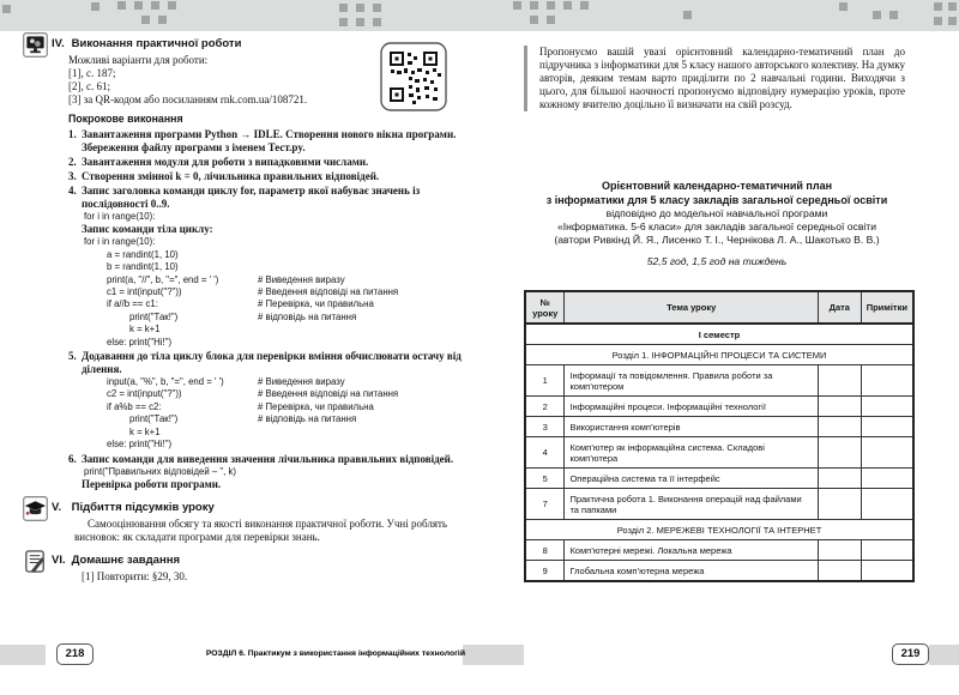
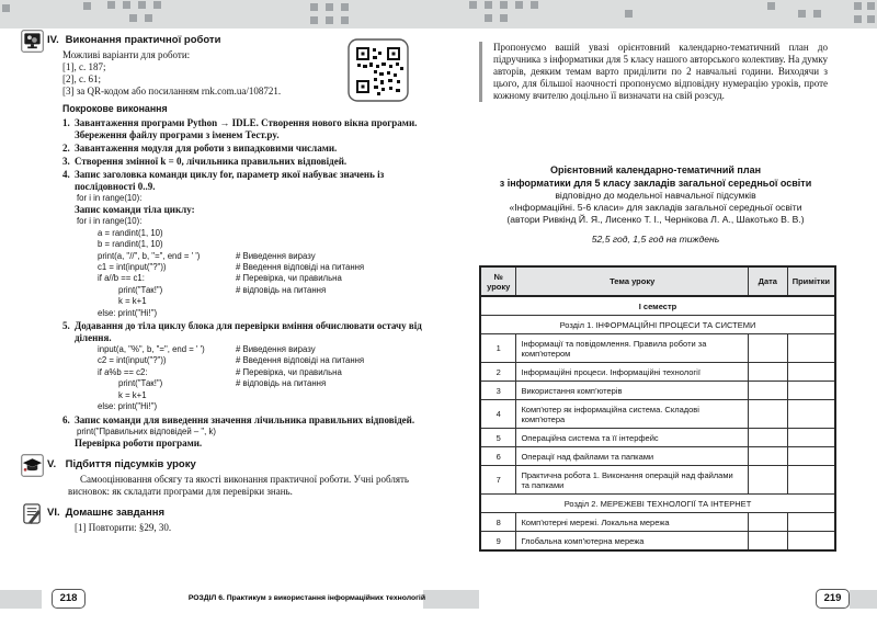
  IV. Виконання практичної роботи
  Можливі варіанти для роботи:
  [1], с. 187;
  [2], с. 61;
  [3] за QR-кодом або посиланням rnk.com.ua/108721.
  Покрокове виконання
  1.
  Завантаження програми Python → IDLE. Створення нового вікна програми. Збереження файлу програми з іменем Тест.py.
  2.
  Завантаження модуля для роботи з випадковими числами.
  3.
  Створення змінної k = 0, лічильника правильних відповідей.
  4.
  Запис заголовка команди циклу for, параметр якої набуває значень із послідовності 0..9.
  for i in range(10):
  Запис команди тіла циклу:
  for i in range(10):
  a = randint(1, 10)
  b = randint(1, 10)
  print(a, "//", b, "=", end = ' ')
  # Виведення виразу
  c1 = int(input("?"))
  # Введення відповіді на питання
  if a//b == c1:
  # Перевірка, чи правильна
  print("Так!")
  # відповідь на питання
  k = k+1
  else: print("Ні!")
  5.
  Додавання до тіла циклу блока для перевірки вміння обчислювати остачу від ділення.
  input(a, "%", b, "=", end = ' ')
  # Виведення виразу
  c2 = int(input("?"))
  # Введення відповіді на питання
  if a%b == c2:
  # Перевірка, чи правильна
  print("Так!")
  # відповідь на питання
  k = k+1
  else: print("Ні!")
  6.
  Запис команди для виведення значення лічильника правильних відповідей.
  print("Правильних відповідей – ", k)
  Перевірка роботи програми.
  V. Підбиття підсумків уроку
  Самооцінювання обсягу та якості виконання практичної роботи. Учні роблять висновок: як складати програми для перевірки знань.
  VI. Домашнє завдання
  [1] Повторити: §29, 30.
  Пропонуємо вашій увазі орієнтовний календарно-тематичний план до підручника з інформатики для 5 класу нашого авторського колективу. На думку авторів, деяким темам варто приділити по 2 навчальні години. Виходячи з цього, для більшої наочності пропонуємо відповідну нумерацію уроків, проте кожному вчителю доцільно її визначати на свій розсуд.
  Орієнтовний календарно-тематичний план
  з інформатики для 5 класу закладів загальної середньої освіти
- відповідно до модельної навчальної програми
+ відповідно до модельної навчальної підсумків
- «Інформатика. 5-6 класи» для закладів загальної середньої освіти
+ «Інформаційні. 5-6 класи» для закладів загальної середньої освіти
  (автори Ривкінд Й. Я., Лисенко Т. І., Чернікова Л. А., Шакотько В. В.)
  52,5 год, 1,5 год на тиждень
  № уроку	Тема уроку	Дата	Примітки
  І семестр
  Розділ 1. ІНФОРМАЦІЙНІ ПРОЦЕСИ ТА СИСТЕМИ
  1	Інформації та повідомлення. Правила роботи за комп’ютером
  2	Інформаційні процеси. Інформаційні технології
  3	Використання комп’ютерів
  4	Комп’ютер як інформаційна система. Складові комп’ютера
  5	Операційна система та її інтерфейс
+ 6	Операції над файлами та папками
  7	Практична робота 1. Виконання операцій над файлами та папками
  Розділ 2. МЕРЕЖЕВІ ТЕХНОЛОГІЇ ТА ІНТЕРНЕТ
  8	Комп’ютерні мережі. Локальна мережа
  9	Глобальна комп’ютерна мережа
  218
  219
